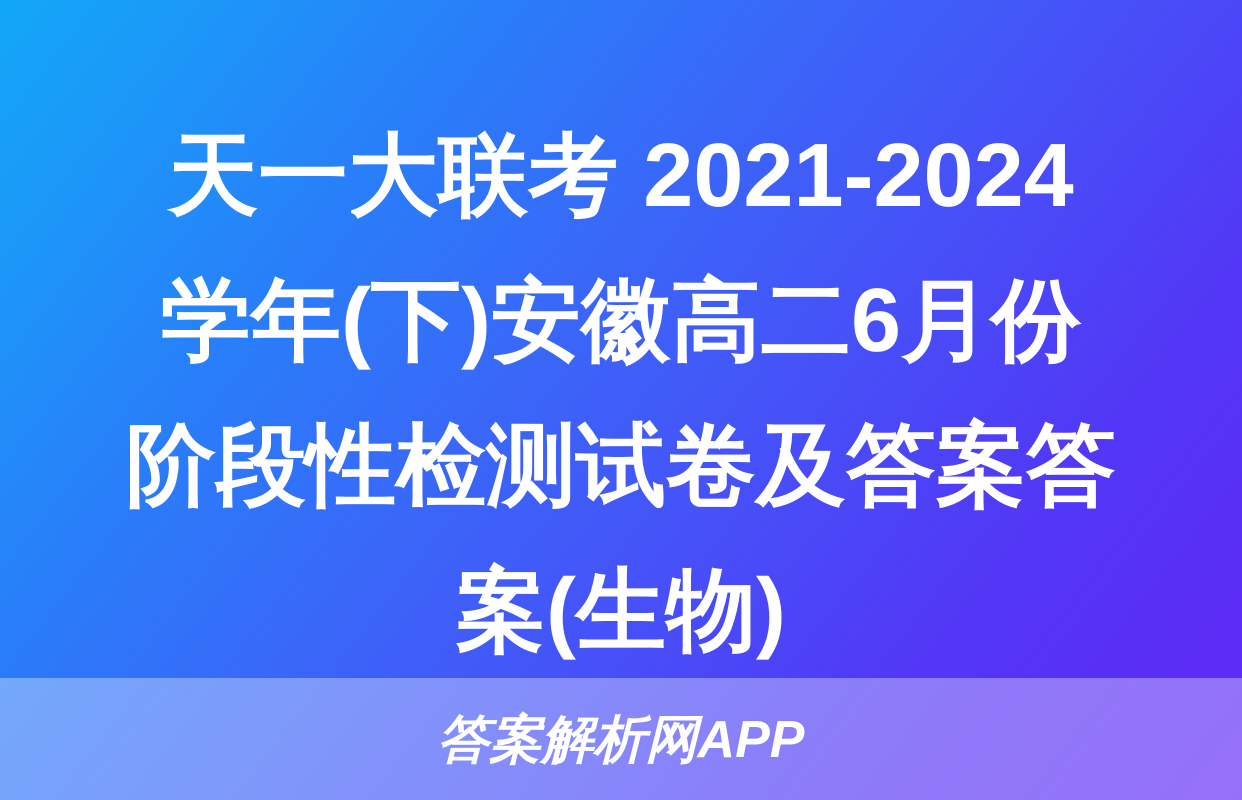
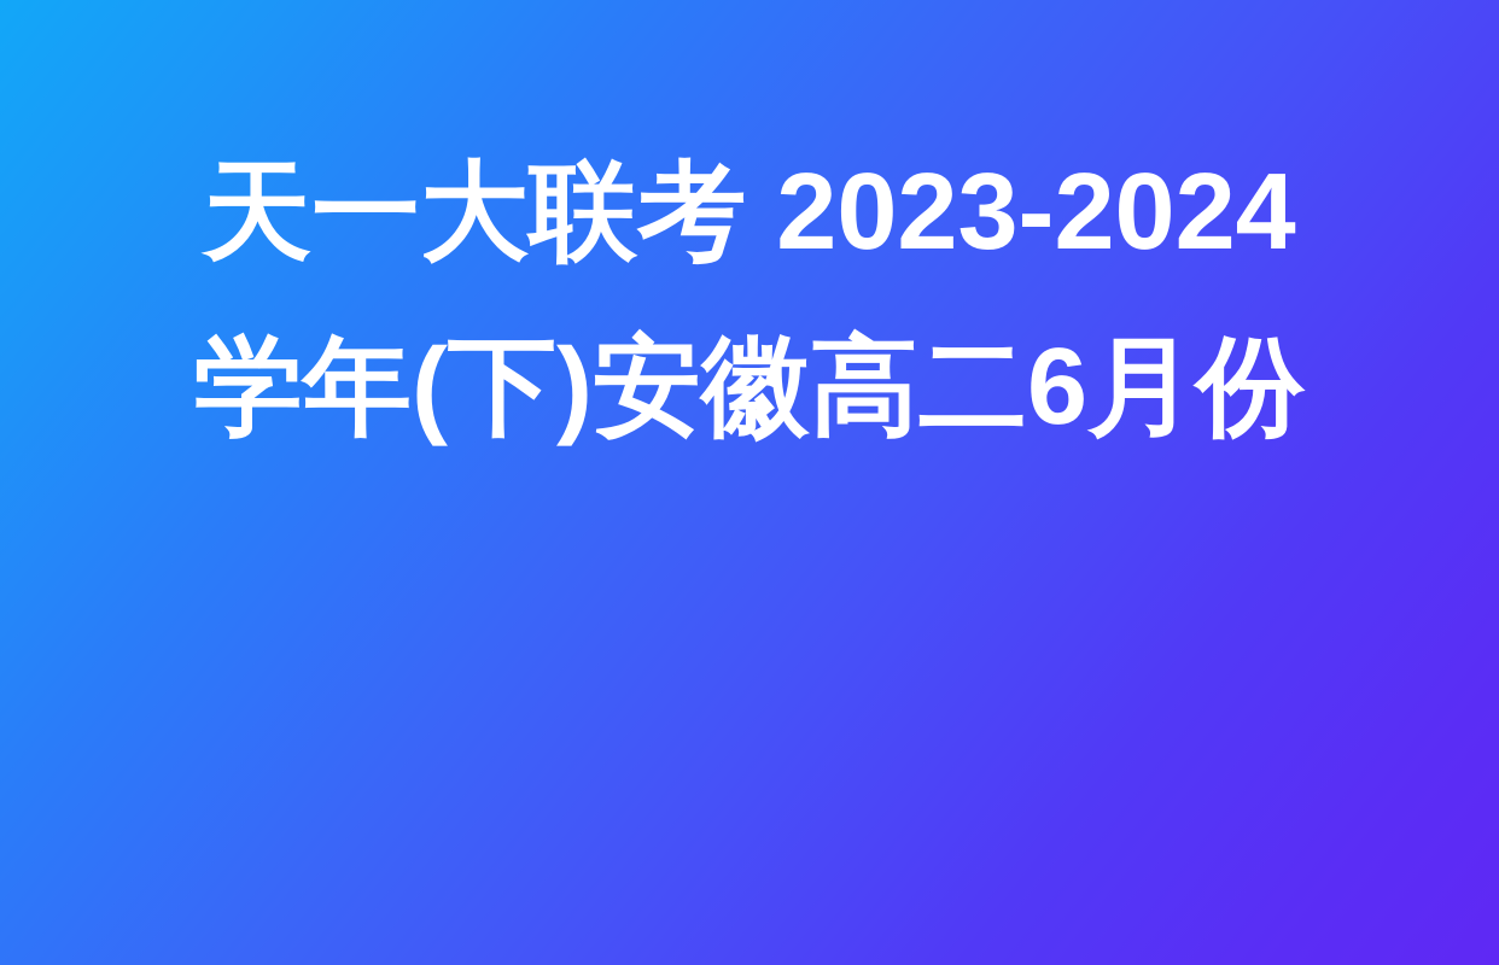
- 天一大联考 2021-2024
+ 天一大联考 2023-2024
  学年(下)安徽高二6月份
- 阶段性检测试卷及答案答
- 案(生物)
- 答案解析网APP
